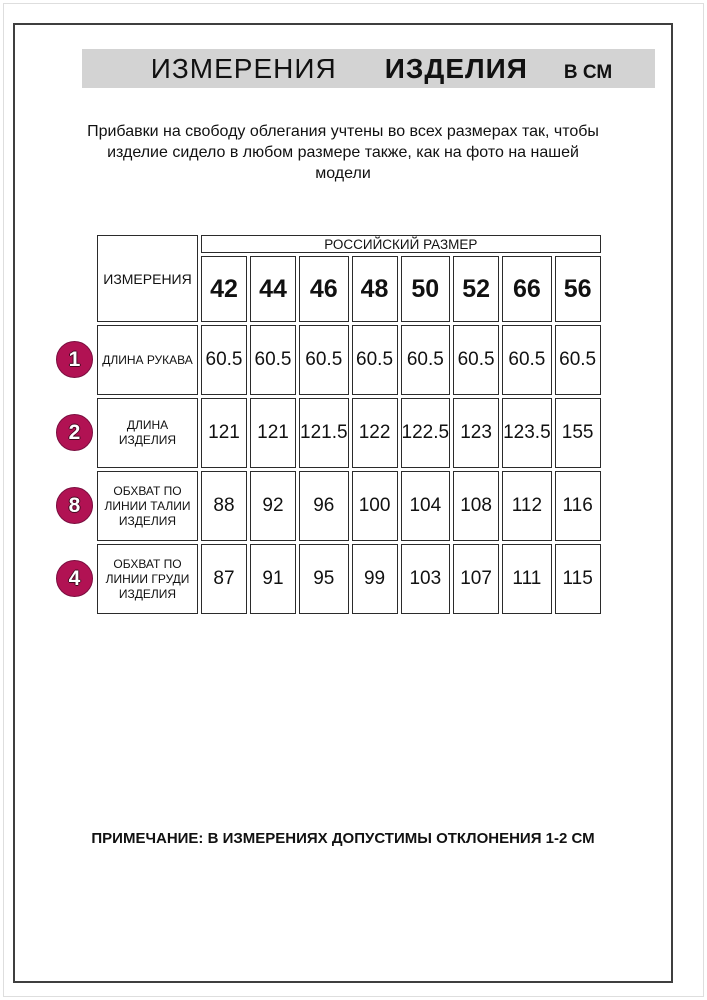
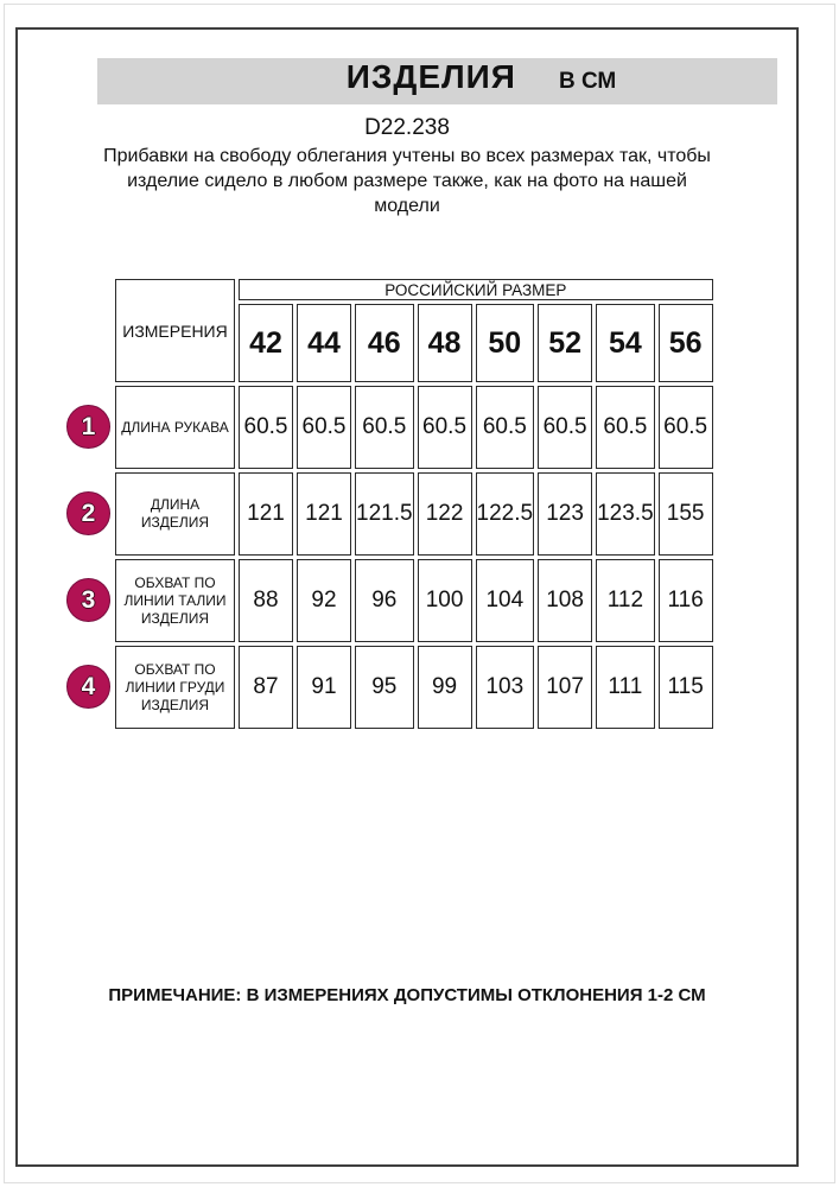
- ИЗМЕРЕНИЯ
  ИЗДЕЛИЯ
  В СМ
+ D22.238
  Прибавки на свободу облегания учтены во всех размерах так, чтобы
  изделие сидело в любом размере также, как на фото на нашей
  модели
  ИЗМЕРЕНИЯ	РОССИЙСКИЙ РАЗМЕР
- 42	44	46	48	50	52	66	56
+ 42	44	46	48	50	52	54	56
  ДЛИНА РУКАВА	60.5	60.5	60.5	60.5	60.5	60.5	60.5	60.5
  ДЛИНА ИЗДЕЛИЯ	121	121	121.5	122	122.5	123	123.5	155
  ОБХВАТ ПО ЛИНИИ ТАЛИИ ИЗДЕЛИЯ	88	92	96	100	104	108	112	116
  ОБХВАТ ПО ЛИНИИ ГРУДИ ИЗДЕЛИЯ	87	91	95	99	103	107	111	115
  1
  2
- 8
+ 3
  4
  ПРИМЕЧАНИЕ: В ИЗМЕРЕНИЯХ ДОПУСТИМЫ ОТКЛОНЕНИЯ 1-2 СМ
